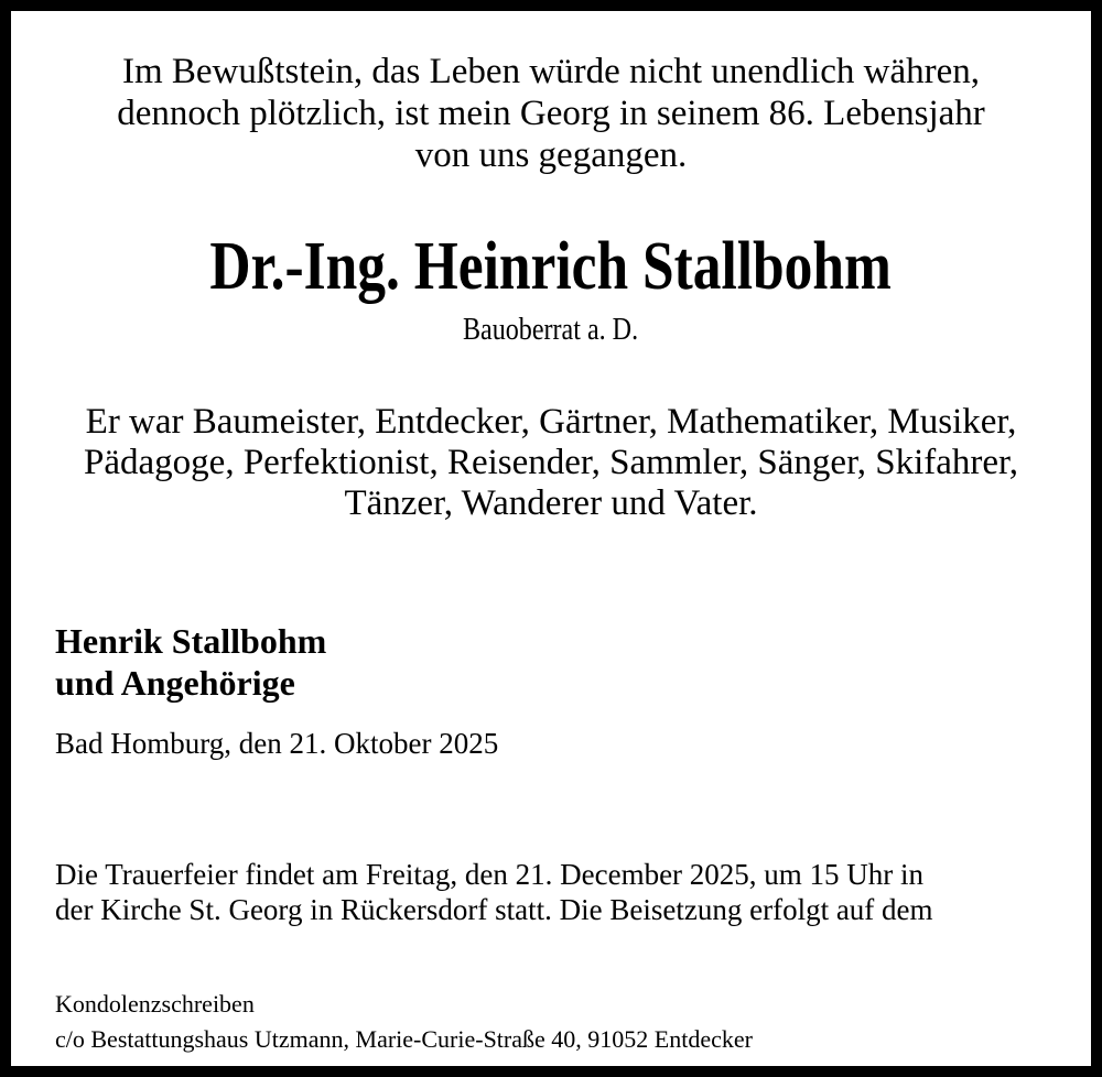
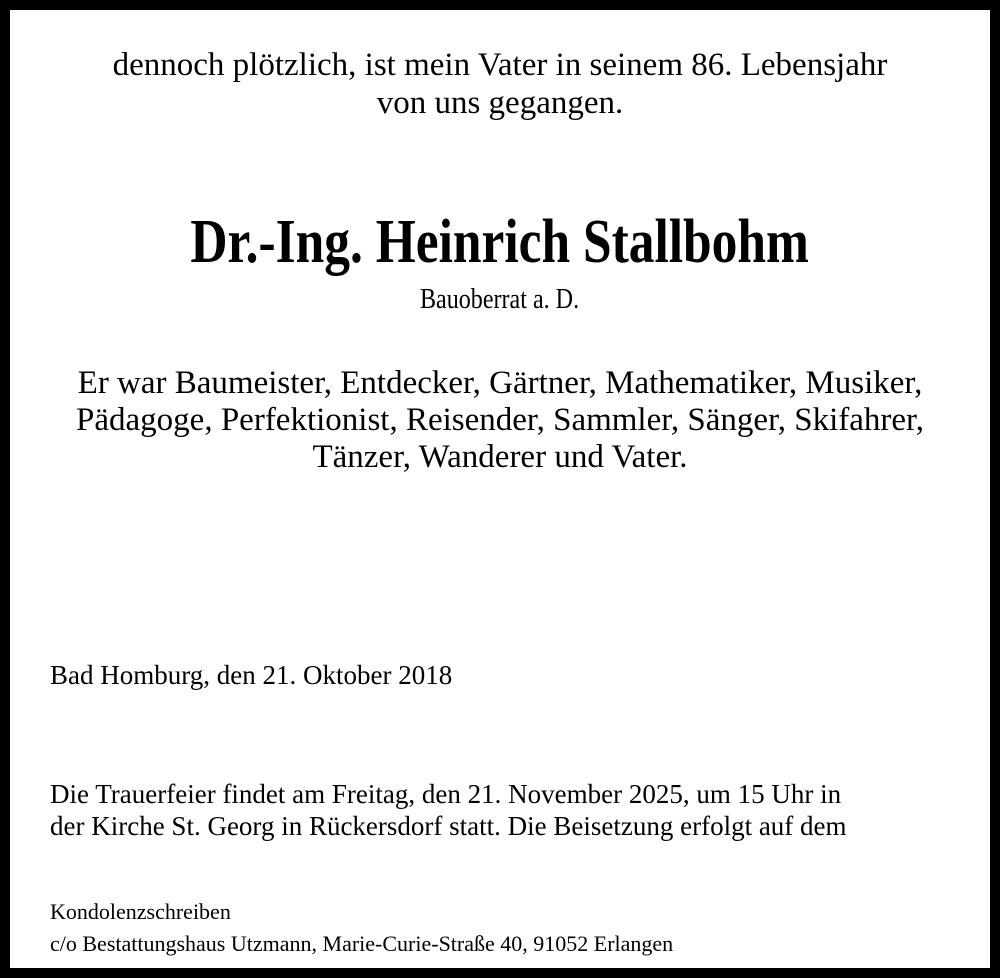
- Im Bewußtstein, das Leben würde nicht unendlich währen,
- dennoch plötzlich, ist mein Georg in seinem 86. Lebensjahr
+ dennoch plötzlich, ist mein Vater in seinem 86. Lebensjahr
  von uns gegangen.
  Dr.-Ing. Heinrich Stallbohm
  Bauoberrat a. D.
  Er war Baumeister, Entdecker, Gärtner, Mathematiker, Musiker,
  Pädagoge, Perfektionist, Reisender, Sammler, Sänger, Skifahrer,
  Tänzer, Wanderer und Vater.
- Henrik Stallbohm
- und Angehörige
- Bad Homburg, den 21. Oktober 2025
+ Bad Homburg, den 21. Oktober 2018
- Die Trauerfeier findet am Freitag, den 21. December 2025, um 15 Uhr in
+ Die Trauerfeier findet am Freitag, den 21. November 2025, um 15 Uhr in
  der Kirche St. Georg in Rückersdorf statt. Die Beisetzung erfolgt auf dem
  Kondolenzschreiben
- c/o Bestattungshaus Utzmann, Marie-Curie-Straße 40, 91052 Entdecker
+ c/o Bestattungshaus Utzmann, Marie-Curie-Straße 40, 91052 Erlangen
